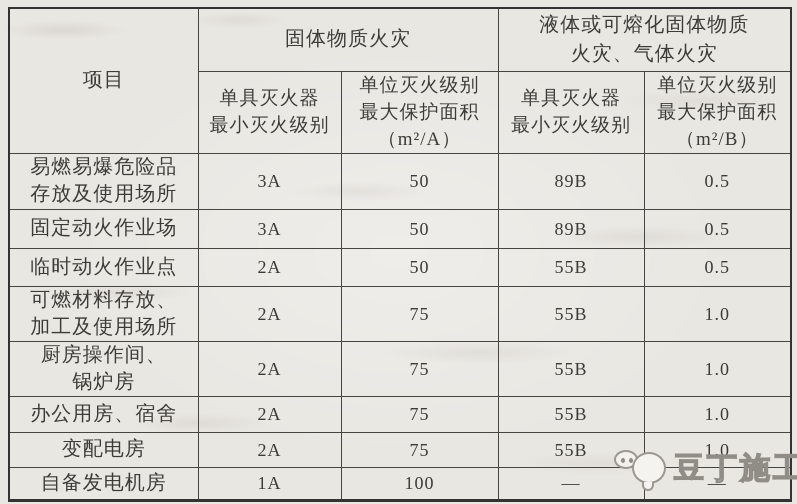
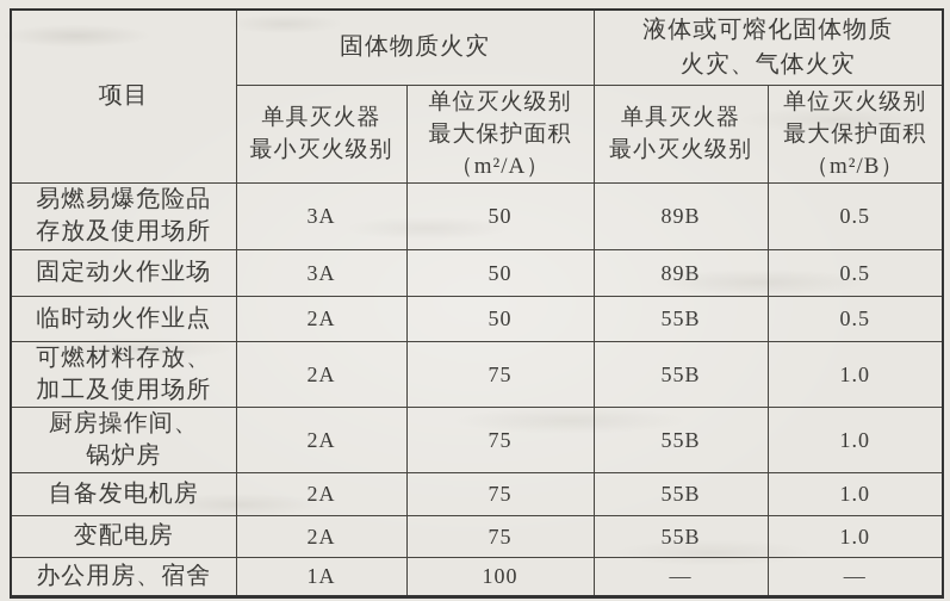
  项目	固体物质火灾	液体或可熔化固体物质 火灾、气体火灾
  单具灭火器 最小灭火级别	单位灭火级别 最大保护面积 （m²/A）	单具灭火器 最小灭火级别	单位灭火级别 最大保护面积 （m²/B）
  易燃易爆危险品 存放及使用场所	3A	50	89B	0.5
  固定动火作业场	3A	50	89B	0.5
  临时动火作业点	2A	50	55B	0.5
  可燃材料存放、 加工及使用场所	2A	75	55B	1.0
  厨房操作间、 锅炉房	2A	75	55B	1.0
- 办公用房、宿舍	2A	75	55B	1.0
+ 自备发电机房	2A	75	55B	1.0
  变配电房	2A	75	55B	1.0
- 自备发电机房	1A	100	—	—
+ 办公用房、宿舍	1A	100	—	—
- 豆丁施工
